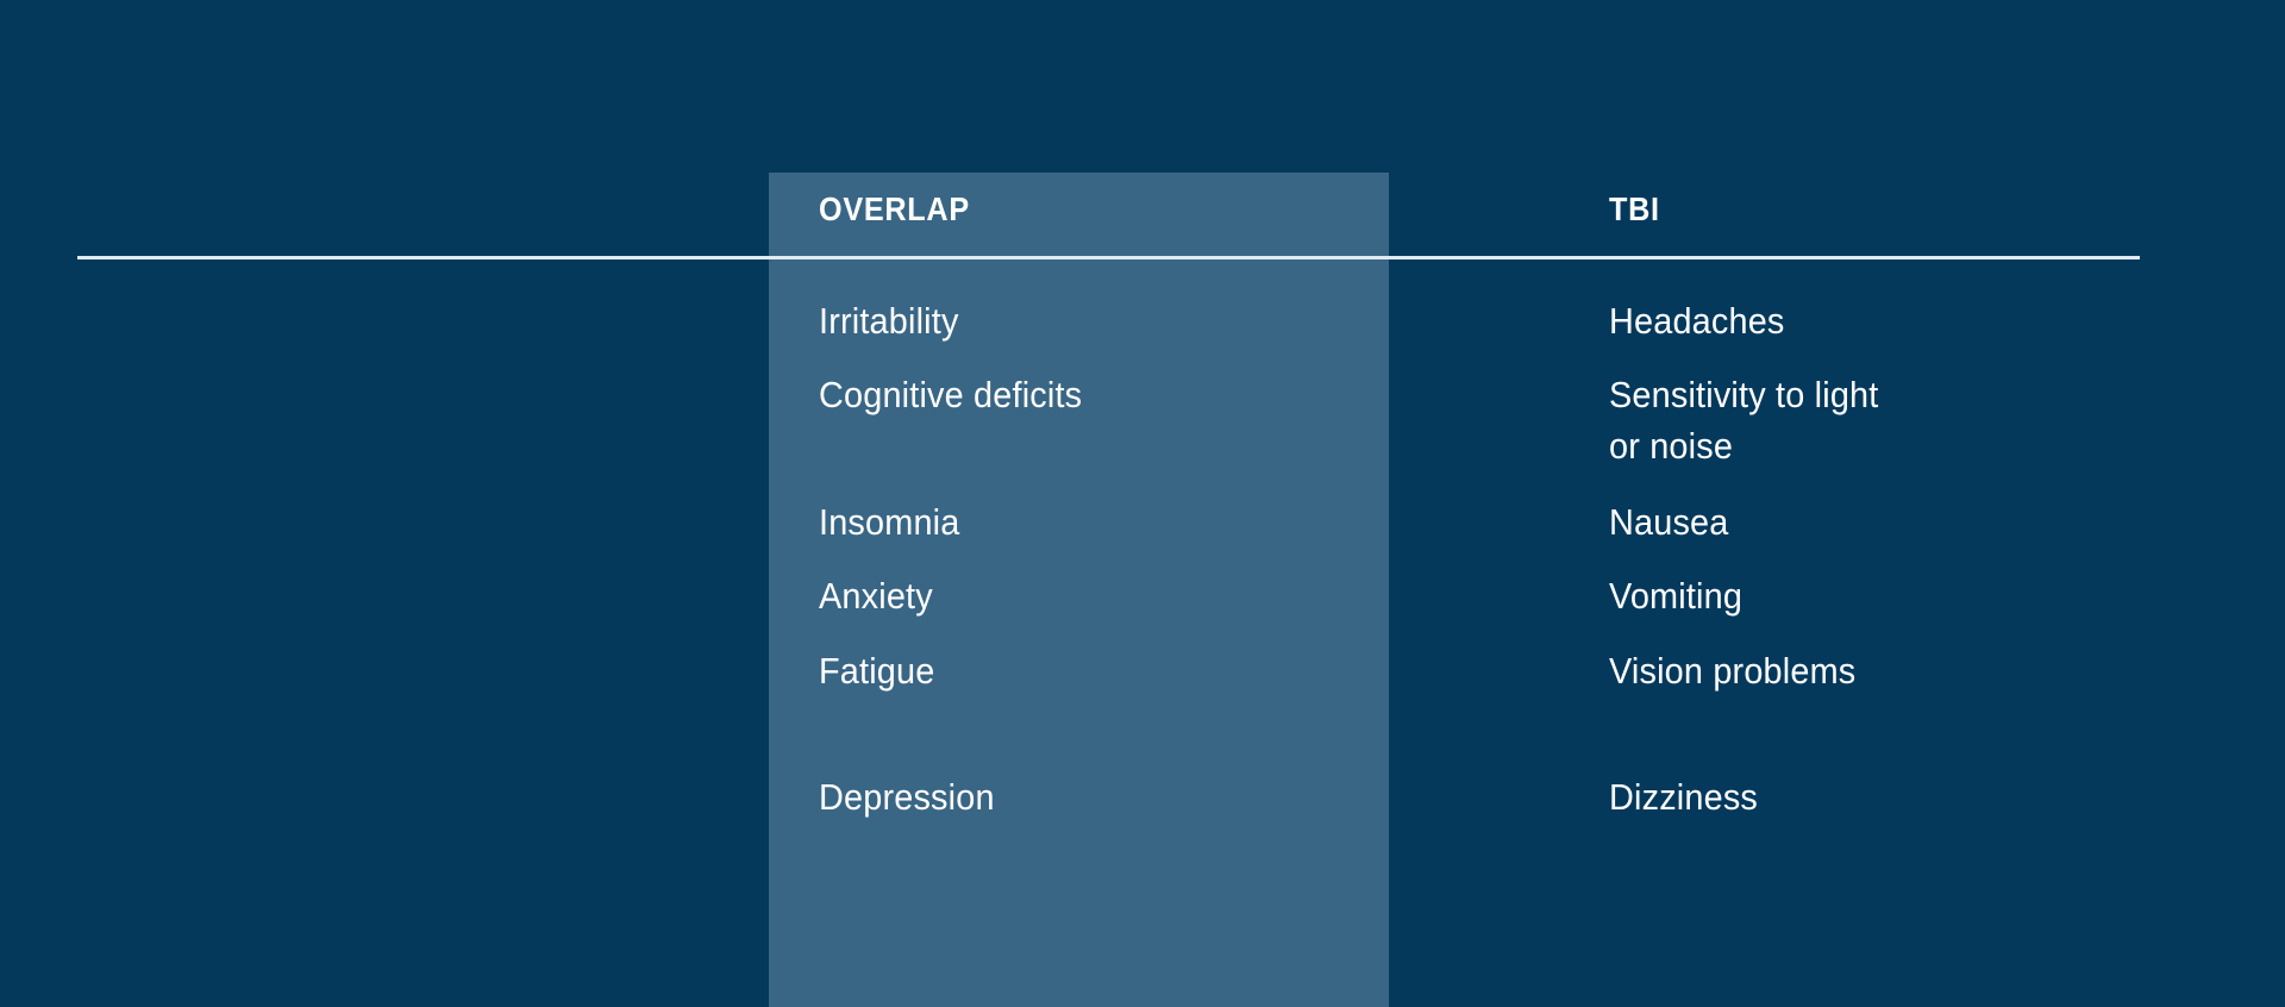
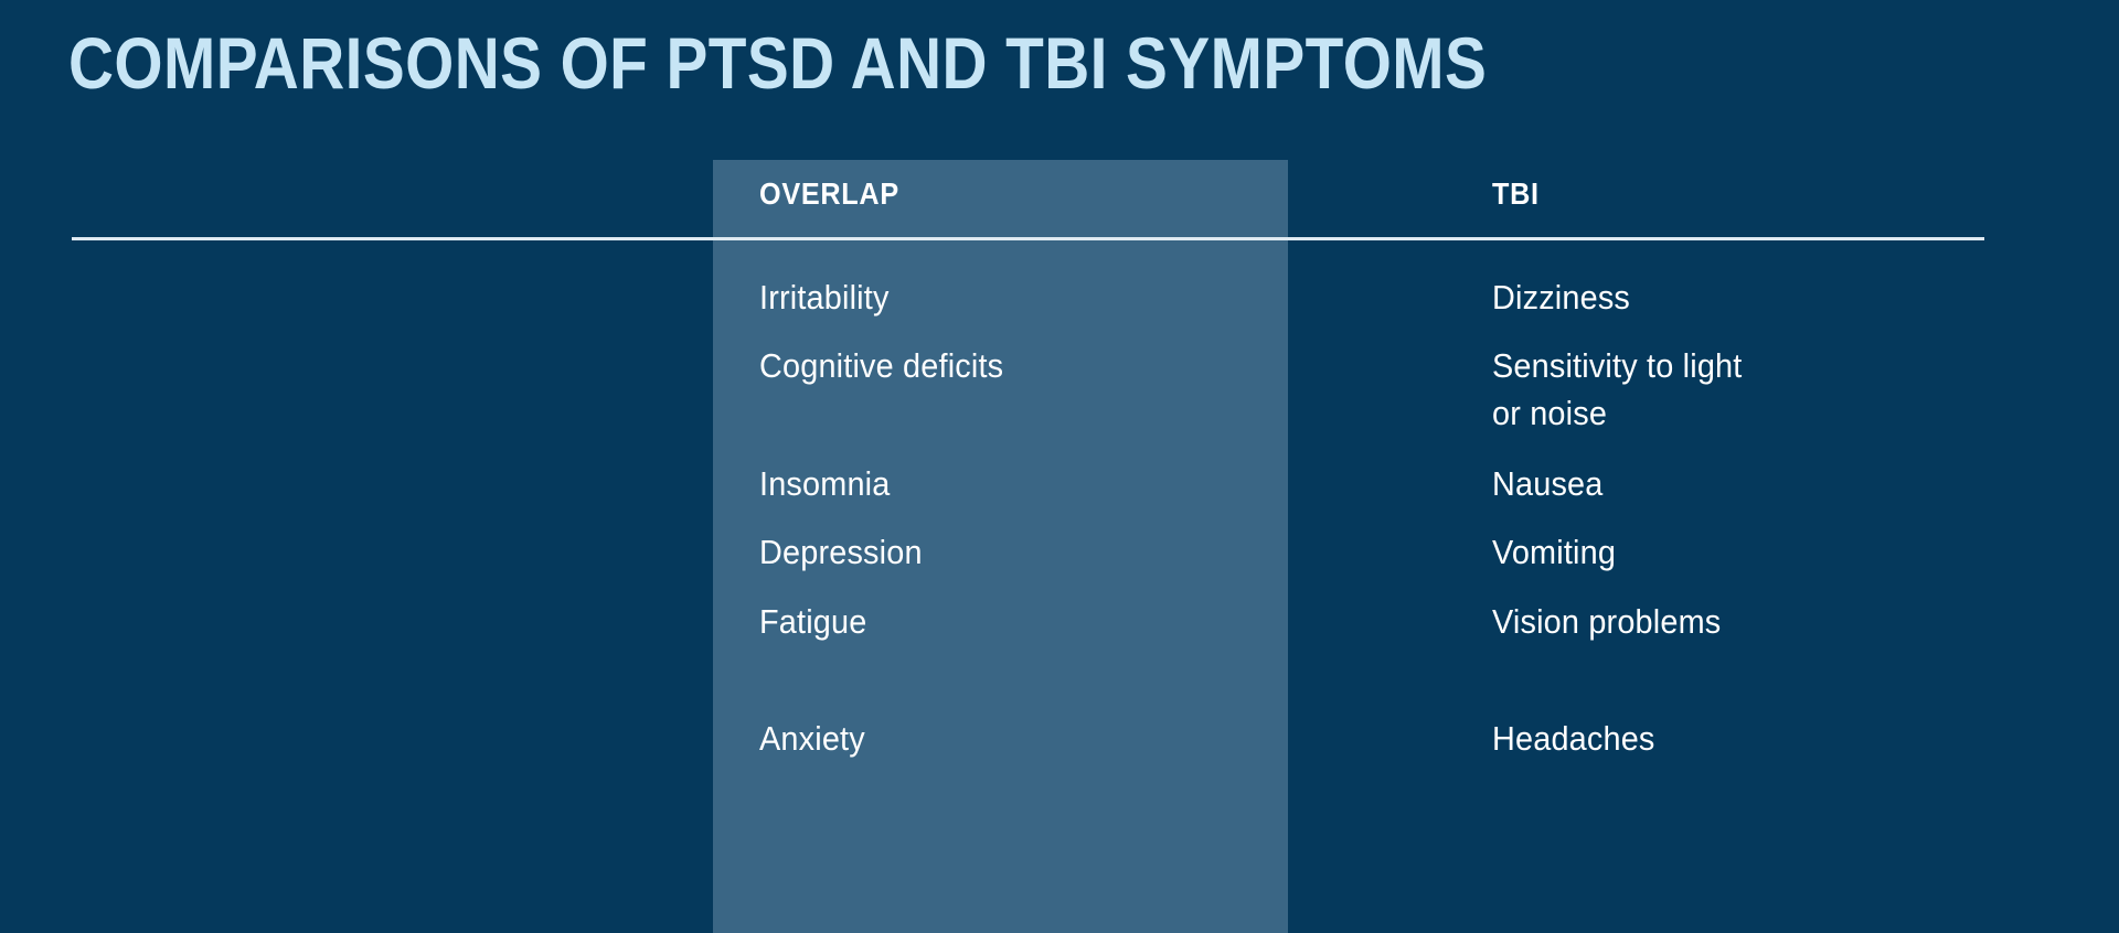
+ COMPARISONS OF PTSD AND TBI SYMPTOMS
  OVERLAP
  Irritability
  Cognitive deficits
  Insomnia
- Anxiety
+ Depression
  Fatigue
- Depression
+ Anxiety
  TBI
- Headaches
+ Dizziness
  Sensitivity to light
  or noise
  Nausea
  Vomiting
  Vision problems
- Dizziness
+ Headaches
